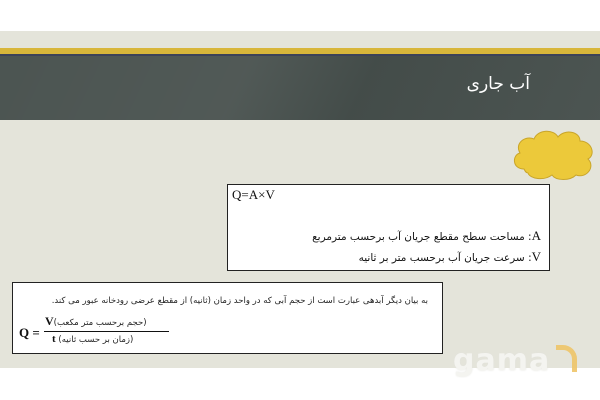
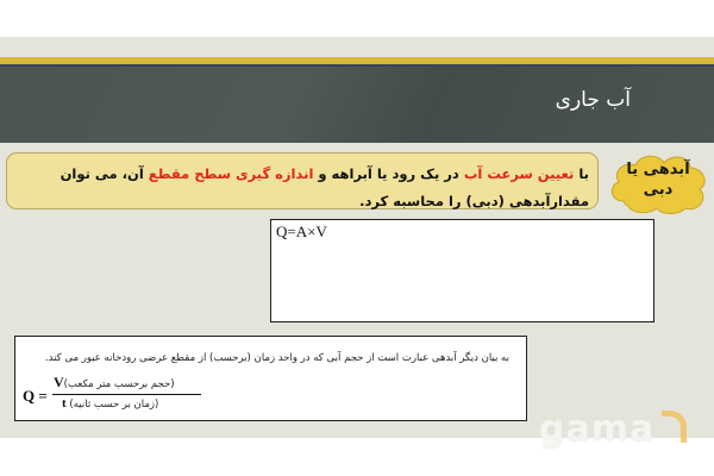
  آب جاری
+ با تعیین سرعت آب در یک رود یا آبراهه و اندازه گیری سطح مقطع آن، می توان مقدارآبدهی (دبی) را محاسبه کرد.
+ آبدهی یا
+ دبی
  Q=A×V
- A: مساحت سطح مقطع جریان آب برحسب مترمربع
- V: سرعت جریان آب برحسب متر بر ثانیه
- به بیان دیگر آبدهی عبارت است از حجم آبی که در واحد زمان (ثانیه) از مقطع عرضی رودخانه عبور می کند.
+ به بیان دیگر آبدهی عبارت است از حجم آبی که در واحد زمان (برحسب) از مقطع عرضی رودخانه عبور می کند.
  Q =
  V(حجم برحسب متر مکعب)
  t (زمان بر حسب ثانیه)
  gama
